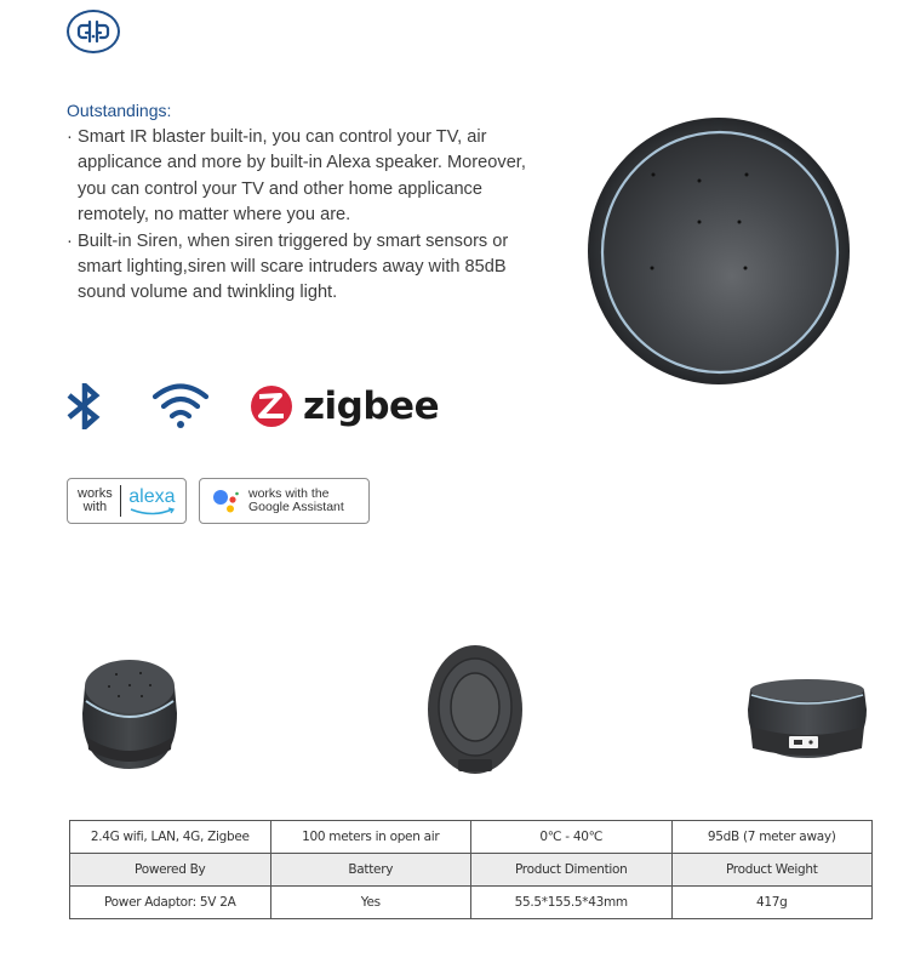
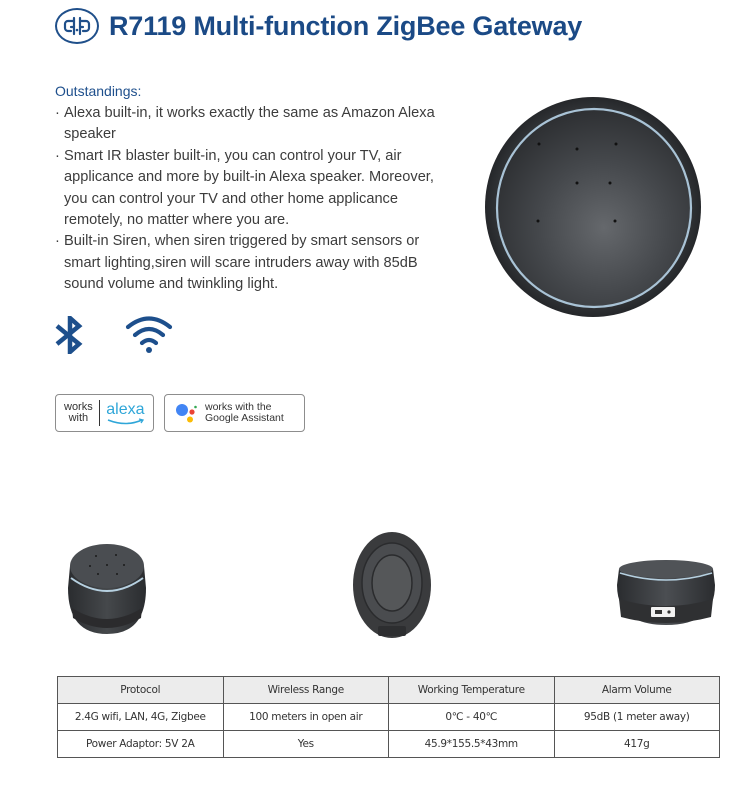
+ R7119 Multi-function ZigBee Gateway
  Outstandings:
+ Alexa built-in, it works exactly the same as Amazon Alexa speaker
  Smart IR blaster built-in, you can control your TV, air applicance and more by built-in Alexa speaker. Moreover, you can control your TV and other home applicance remotely, no matter where you are.
  Built-in Siren, when siren triggered by smart sensors or smart lighting,siren will scare intruders away with 85dB sound volume and twinkling light.
- zigbee
  works
  with
  alexa
  works with the
  Google Assistant
+ Protocol	Wireless Range	Working Temperature	Alarm Volume
- 2.4G wifi, LAN, 4G, Zigbee	100 meters in open air	0℃ - 40℃	95dB (7 meter away)
+ 2.4G wifi, LAN, 4G, Zigbee	100 meters in open air	0℃ - 40℃	95dB (1 meter away)
- Powered By	Battery	Product Dimention	Product Weight
- Power Adaptor: 5V 2A	Yes	55.5*155.5*43mm	417g
+ Power Adaptor: 5V 2A	Yes	45.9*155.5*43mm	417g
